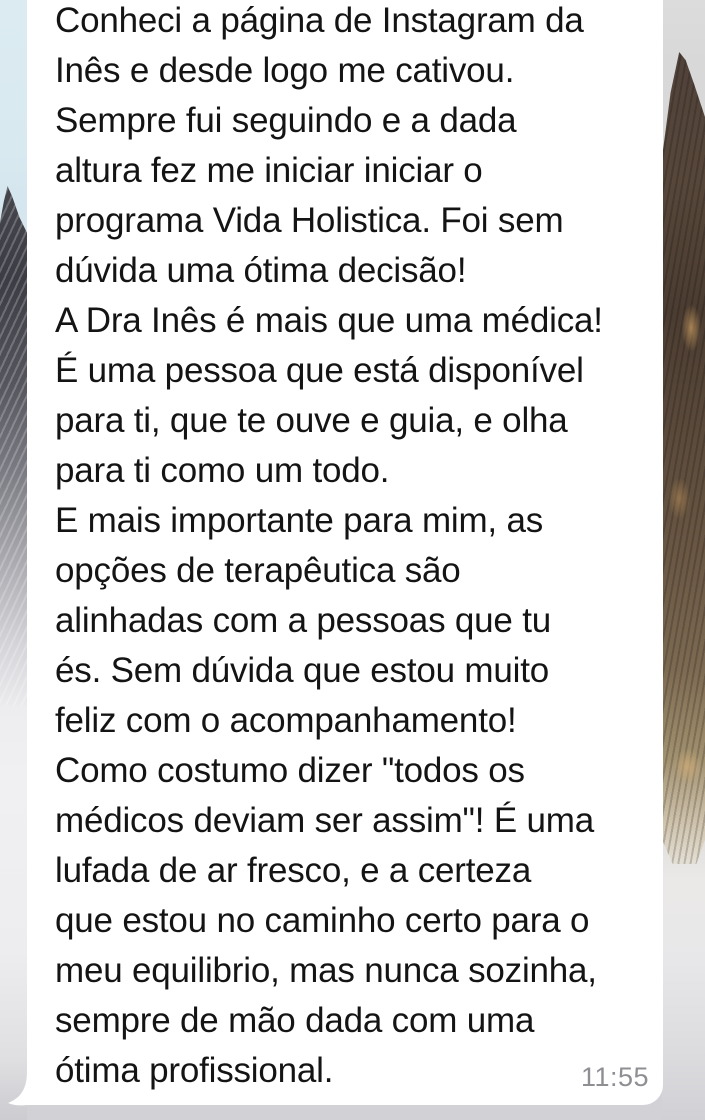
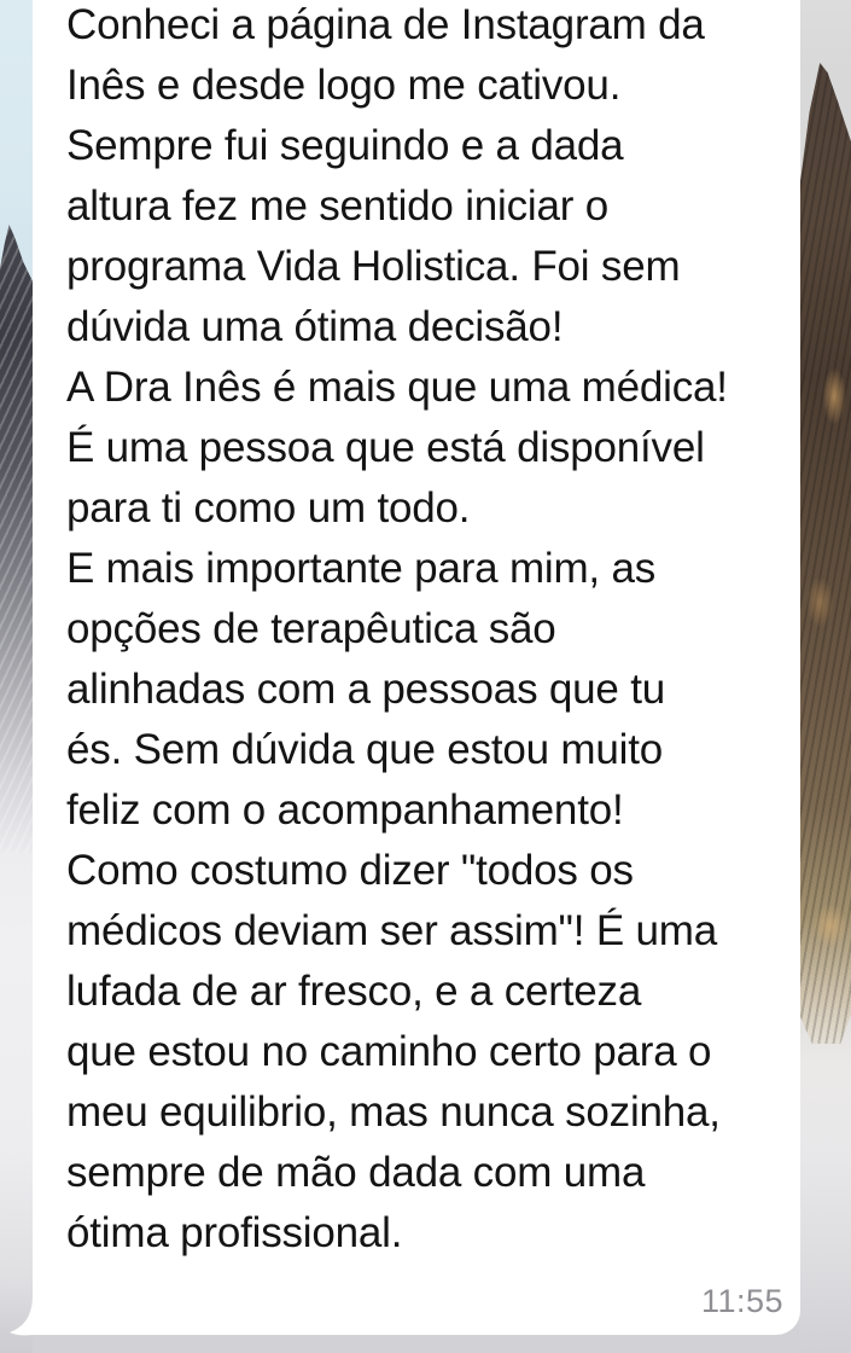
  Conheci a página de Instagram da
  Inês e desde logo me cativou.
  Sempre fui seguindo e a dada
- altura fez me iniciar iniciar o
+ altura fez me sentido iniciar o
  programa Vida Holistica. Foi sem
  dúvida uma ótima decisão!
  A Dra Inês é mais que uma médica!
  É uma pessoa que está disponível
- para ti, que te ouve e guia, e olha
  para ti como um todo.
  E mais importante para mim, as
  opções de terapêutica são
  alinhadas com a pessoas que tu
  és. Sem dúvida que estou muito
  feliz com o acompanhamento!
  Como costumo dizer "todos os
  médicos deviam ser assim"! É uma
  lufada de ar fresco, e a certeza
  que estou no caminho certo para o
  meu equilibrio, mas nunca sozinha,
  sempre de mão dada com uma
  ótima profissional.
  11:55
